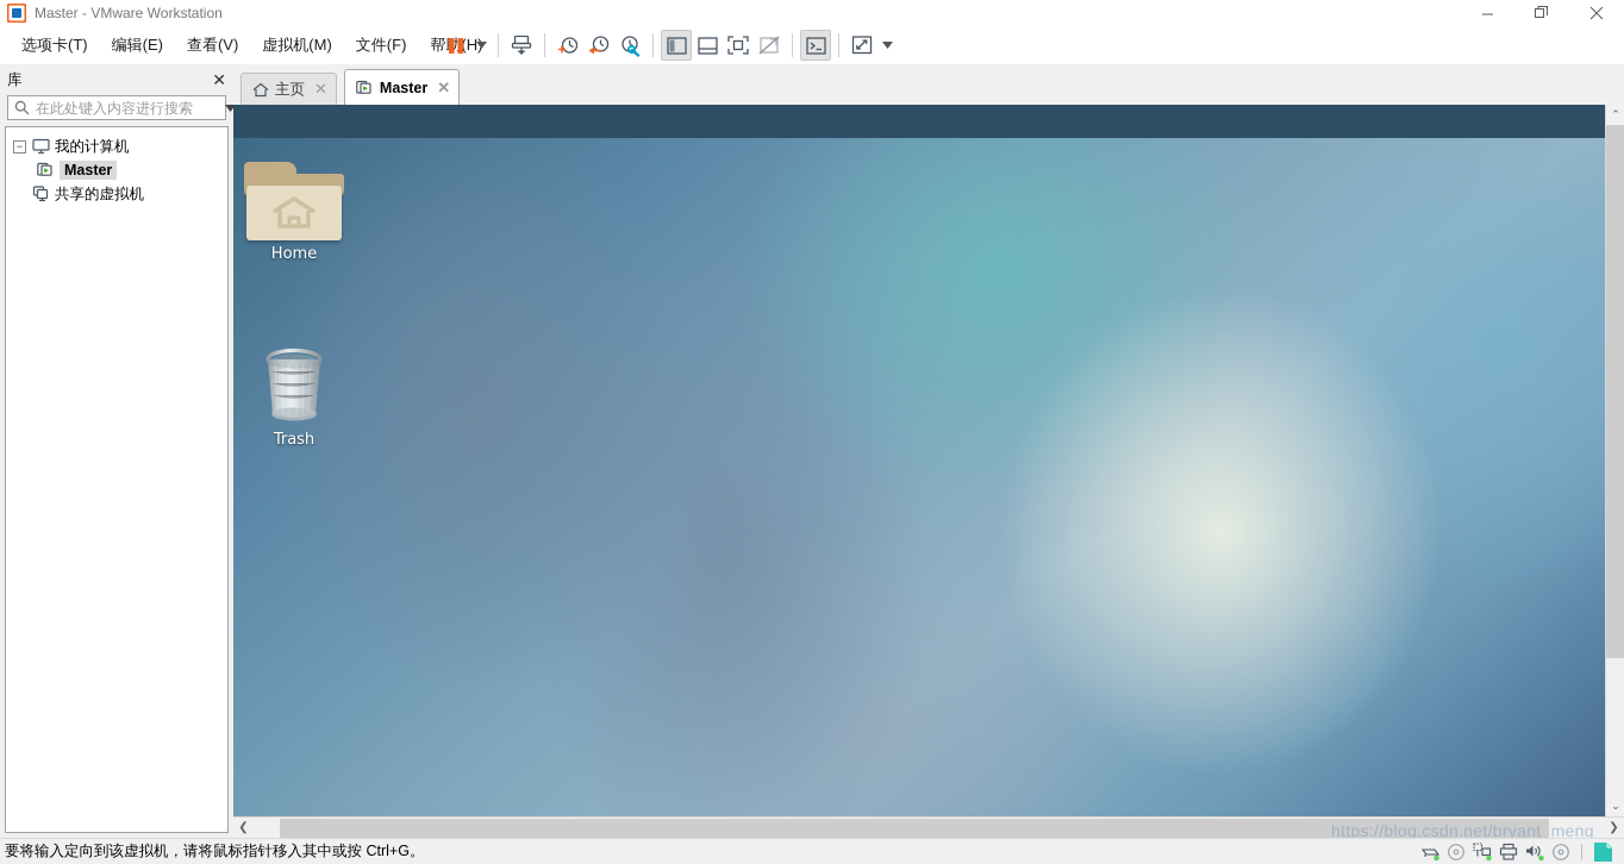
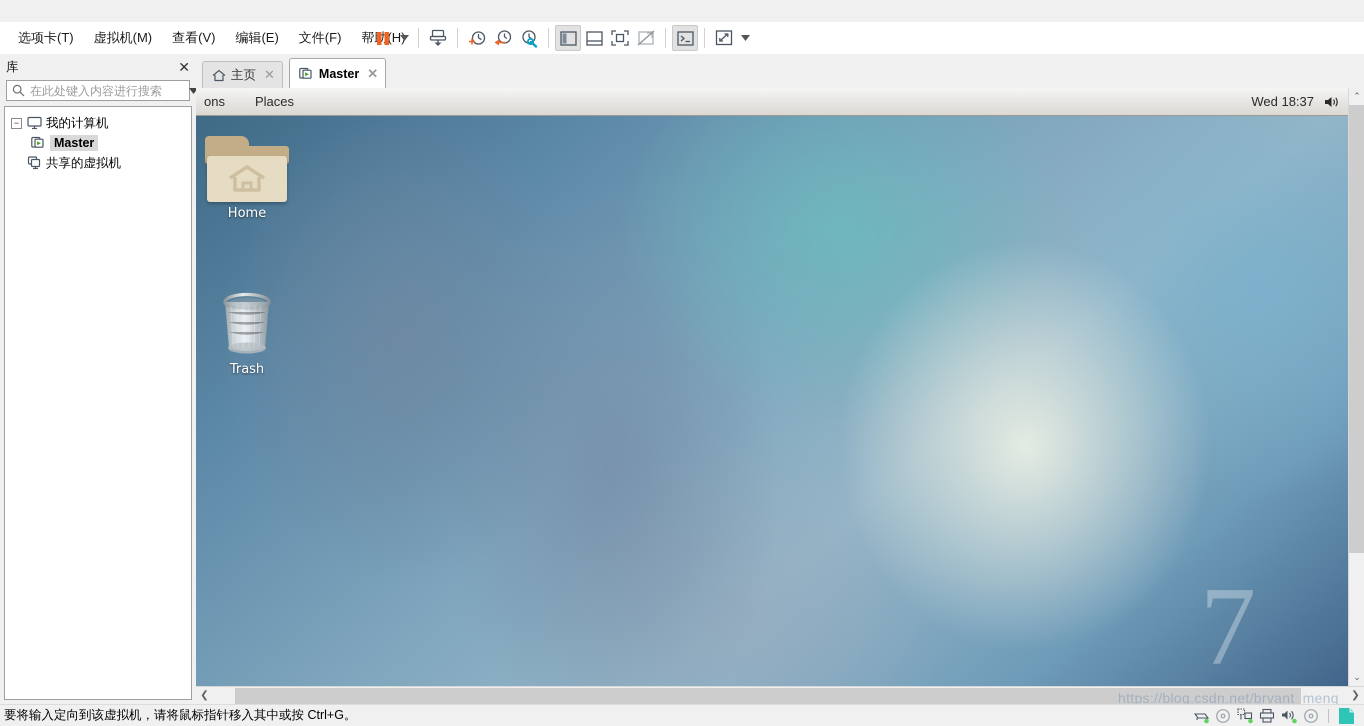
- Master - VMware Workstation
  选项卡(T)
- 编辑(E)
+ 虚拟机(M)
  查看(V)
- 虚拟机(M)
+ 编辑(E)
  文件(F)
  库
  ✕
  在此处键入内容进行搜索
  −
  我的计算机
  Master
  共享的虚拟机
  主页
  ✕
  Master
  ✕
+ ons
+ Places
+ Wed 18:37
+ 7
  Home
  Trash
  ⌃
  ⌄
  ❮
  ❯
  https://blog.csdn.net/brvant_meng
  要将输入定向到该虚拟机，请将鼠标指针移入其中或按 Ctrl+G。
